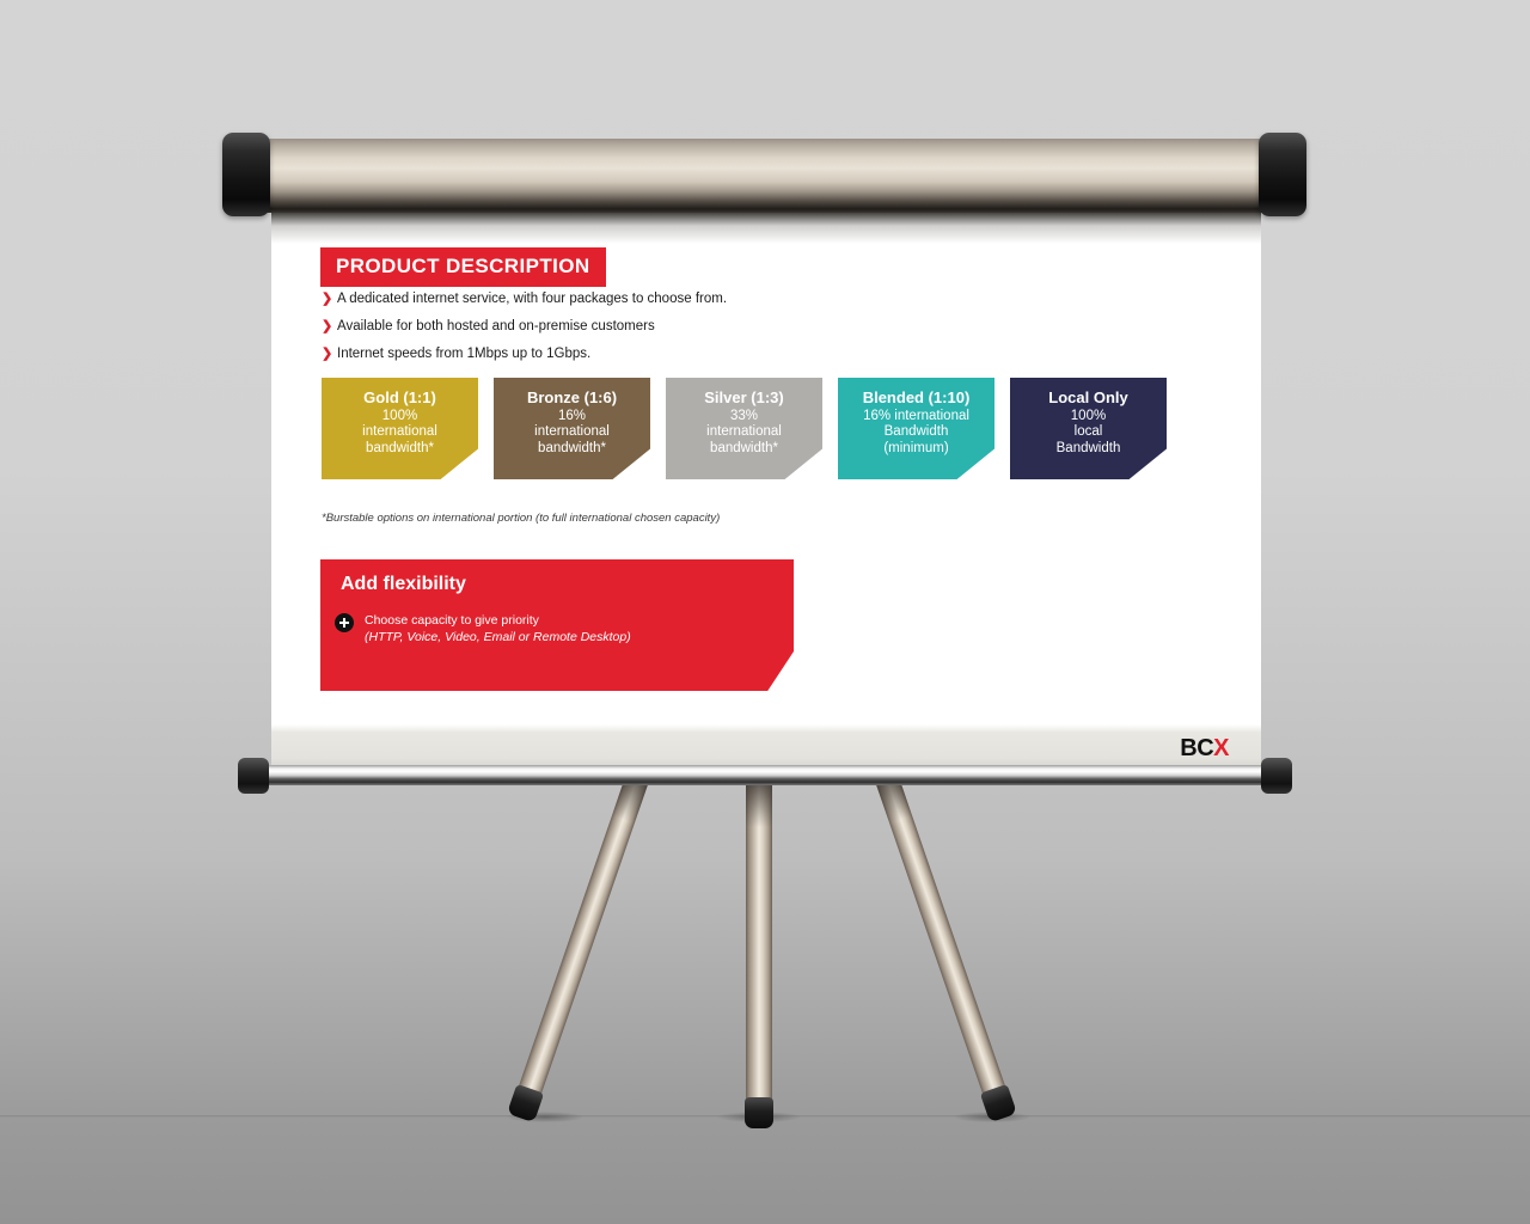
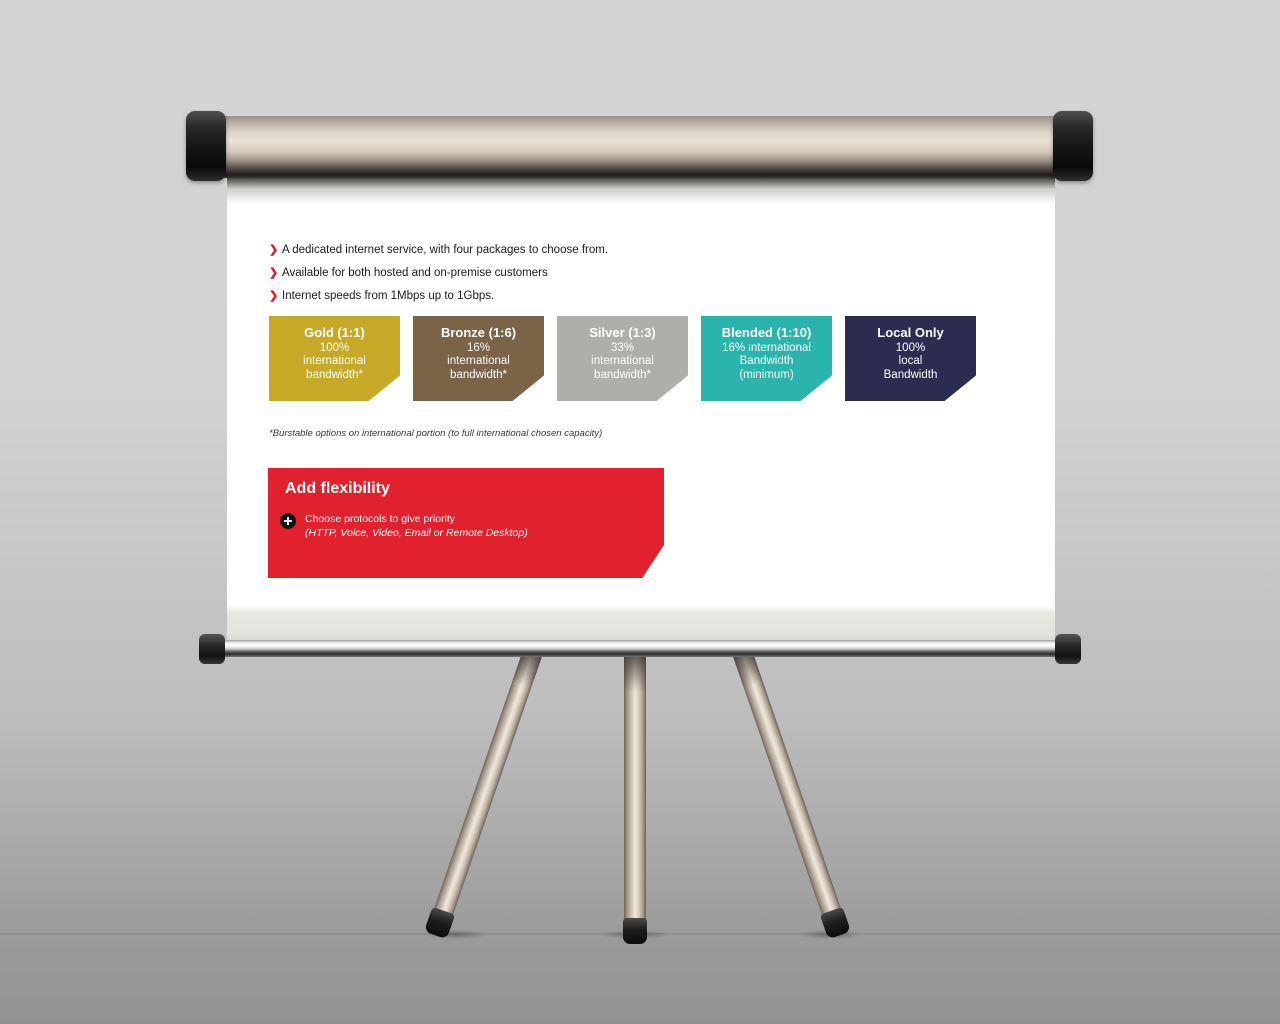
- PRODUCT DESCRIPTION
  ❯
  A dedicated internet service, with four packages to choose from.
  ❯
  Available for both hosted and on-premise customers
  ❯
  Internet speeds from 1Mbps up to 1Gbps.
  Gold (1:1)
  100%
  international
  bandwidth*
  Bronze (1:6)
  16%
  international
  bandwidth*
  Silver (1:3)
  33%
  international
  bandwidth*
  Blended (1:10)
  16% international
  Bandwidth
  (minimum)
  Local Only
  100%
  local
  Bandwidth
  *Burstable options on international portion (to full international chosen capacity)
  Add flexibility
- Choose capacity to give priority
+ Choose protocols to give priority
  (HTTP, Voice, Video, Email or Remote Desktop)
- BCX
